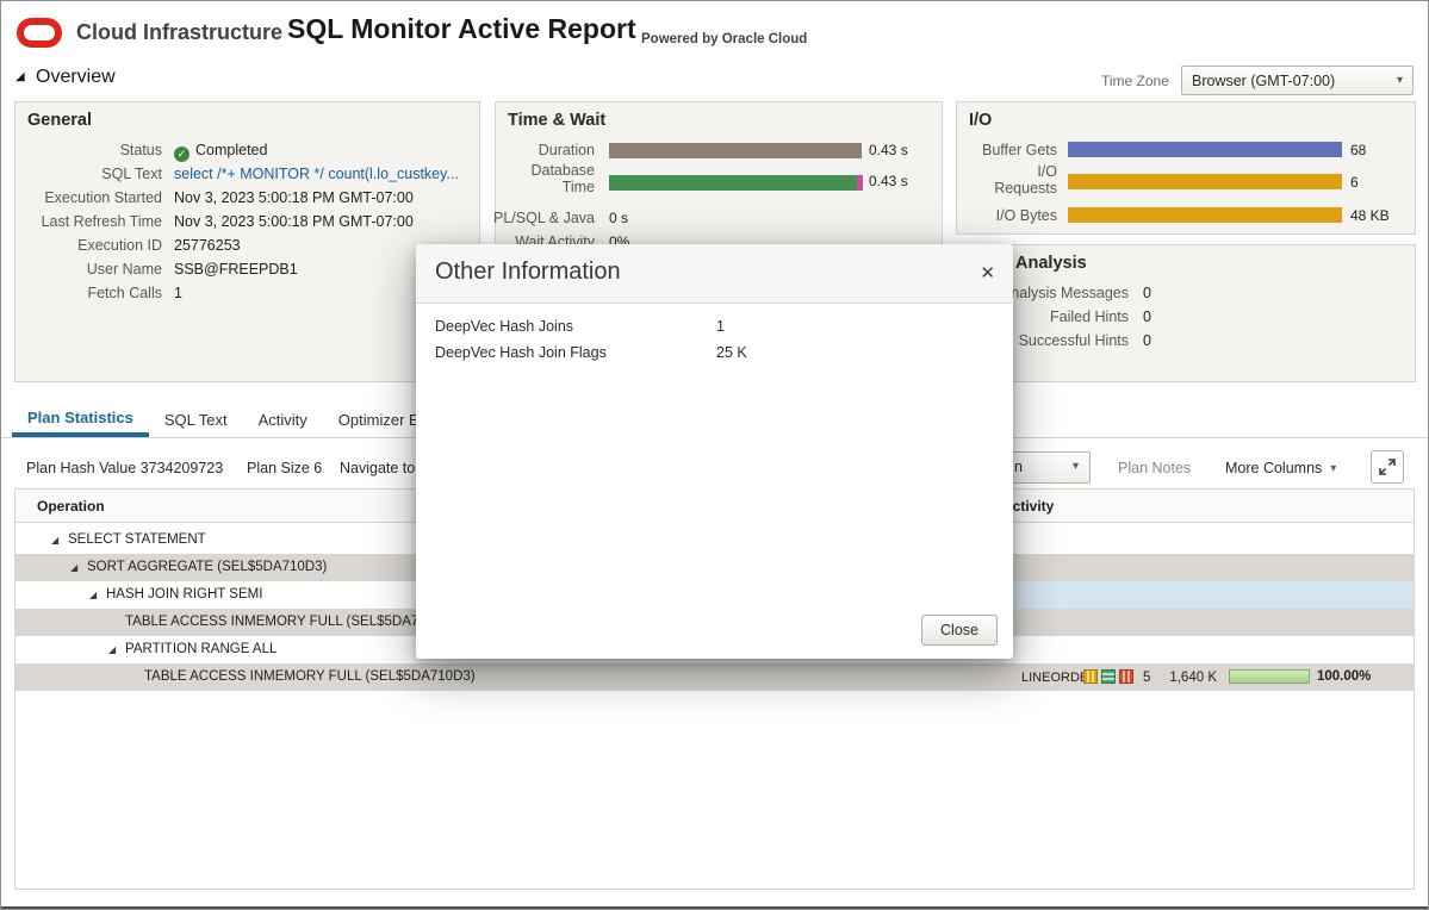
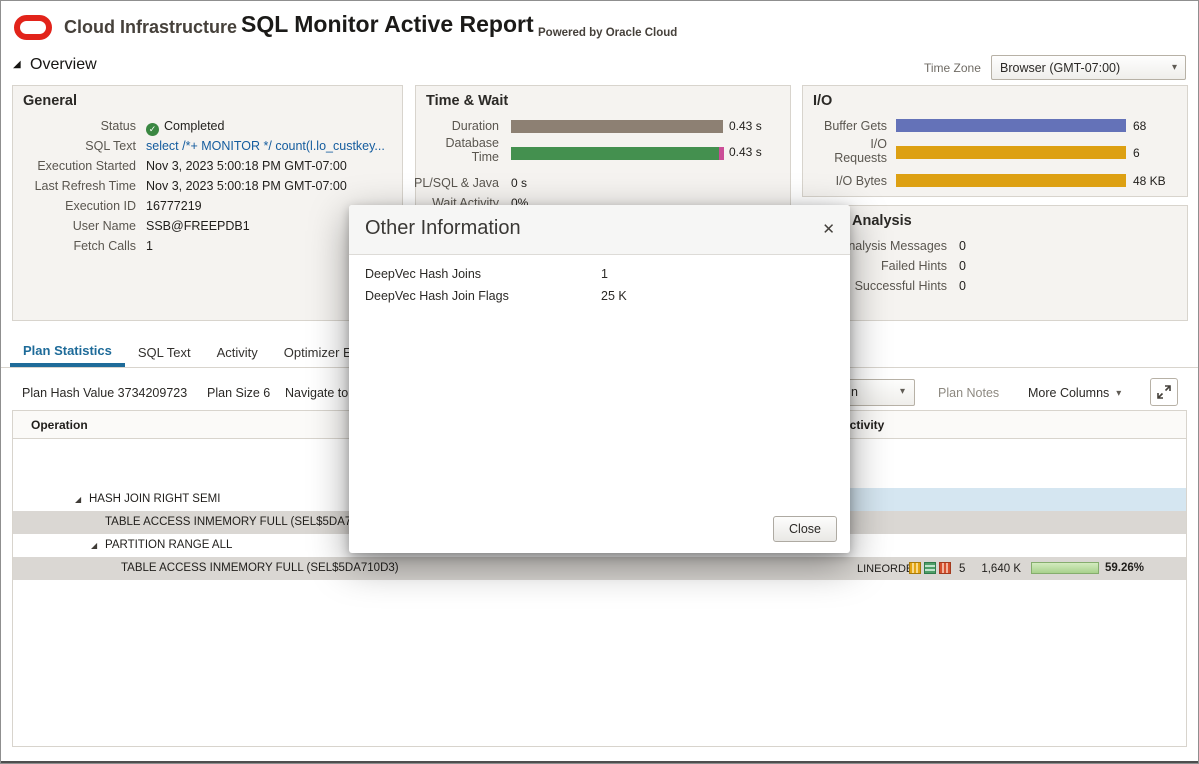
  Cloud Infrastructure
  SQL Monitor Active Report
  Powered by Oracle Cloud
  Overview
  Time Zone
  Browser (GMT-07:00)
  General
  Status
  Completed
  SQL Text
  select /*+ MONITOR */ count(l.lo_custkey...
  Execution Started
  Nov 3, 2023 5:00:18 PM GMT-07:00
  Last Refresh Time
  Nov 3, 2023 5:00:18 PM GMT-07:00
  Execution ID
- 25776253
+ 16777219
  User Name
  SSB@FREEPDB1
  Fetch Calls
  1
  Time & Wait
  Duration
  0.43 s
  Database Time
  0.43 s
  PL/SQL & Java
  0 s
  Wait Activity
  0%
  I/O
  Buffer Gets
  68
  I/O Requests
  6
  I/O Bytes
  48 KB
  Analysis
  nalysis Messages
  0
  Failed Hints
  0
  Successful Hints
  0
  Plan Statistics
  SQL Text
  Activity
  Plan Hash Value 3734209723
  Plan Size 6
  Navigate to
  n
  Plan Notes
  More Columns
  Operation
  ctivity
- SELECT STATEMENT
- SORT AGGREGATE (SEL$5DA710D3)
  HASH JOIN RIGHT SEMI
  TABLE ACCESS INMEMORY FULL (SEL$5DA
  PARTITION RANGE ALL
  TABLE ACCESS INMEMORY FULL (SEL$5DA710D3)
  LINEORD
  5
  1,640 K
- 100.00%
+ 59.26%
  Other Information
  ✕
  DeepVec Hash Joins
  1
  DeepVec Hash Join Flags
  25 K
  Close
